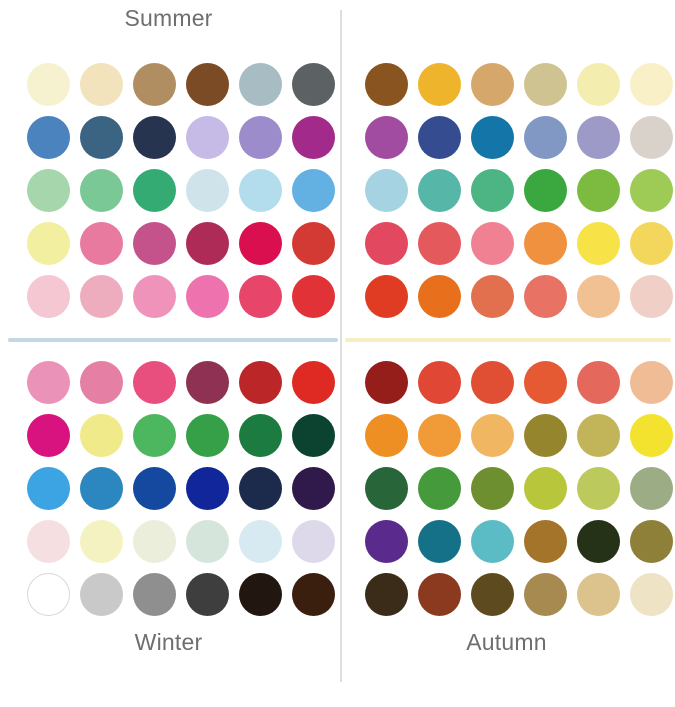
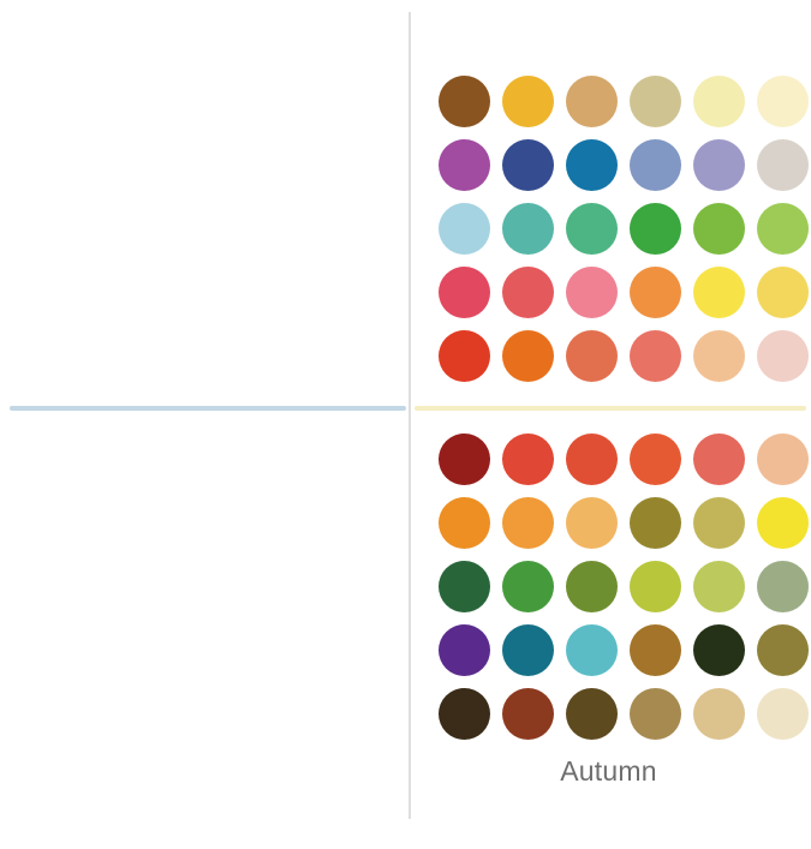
- Summer
- Winter
  Autumn
